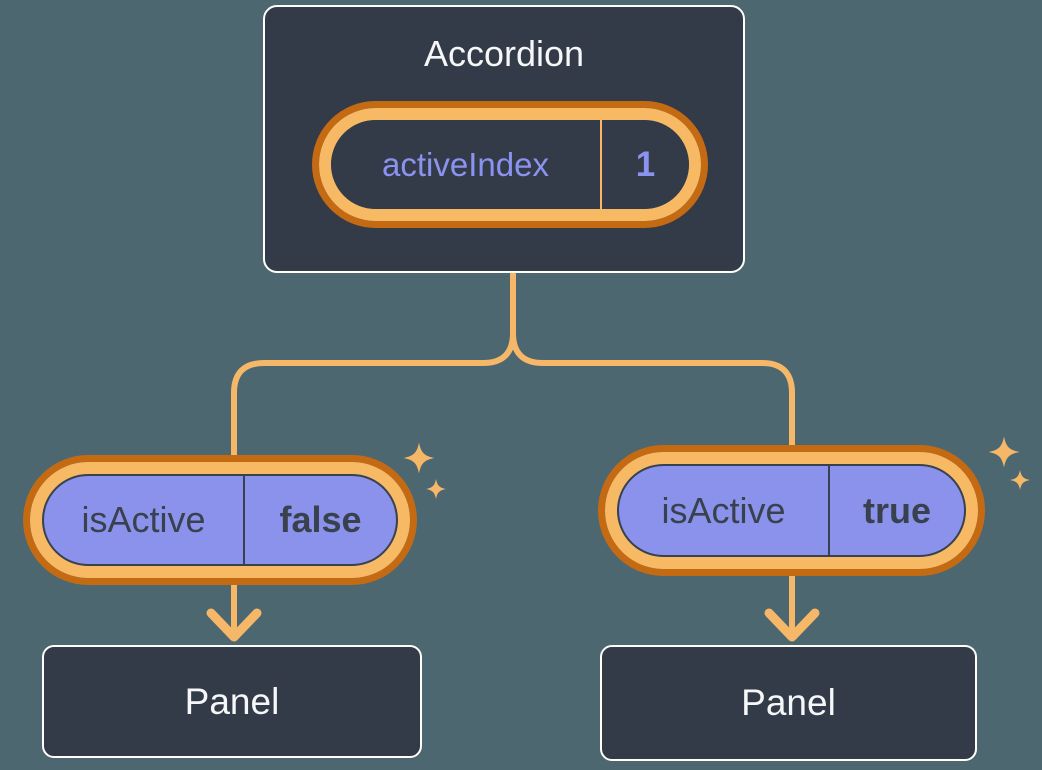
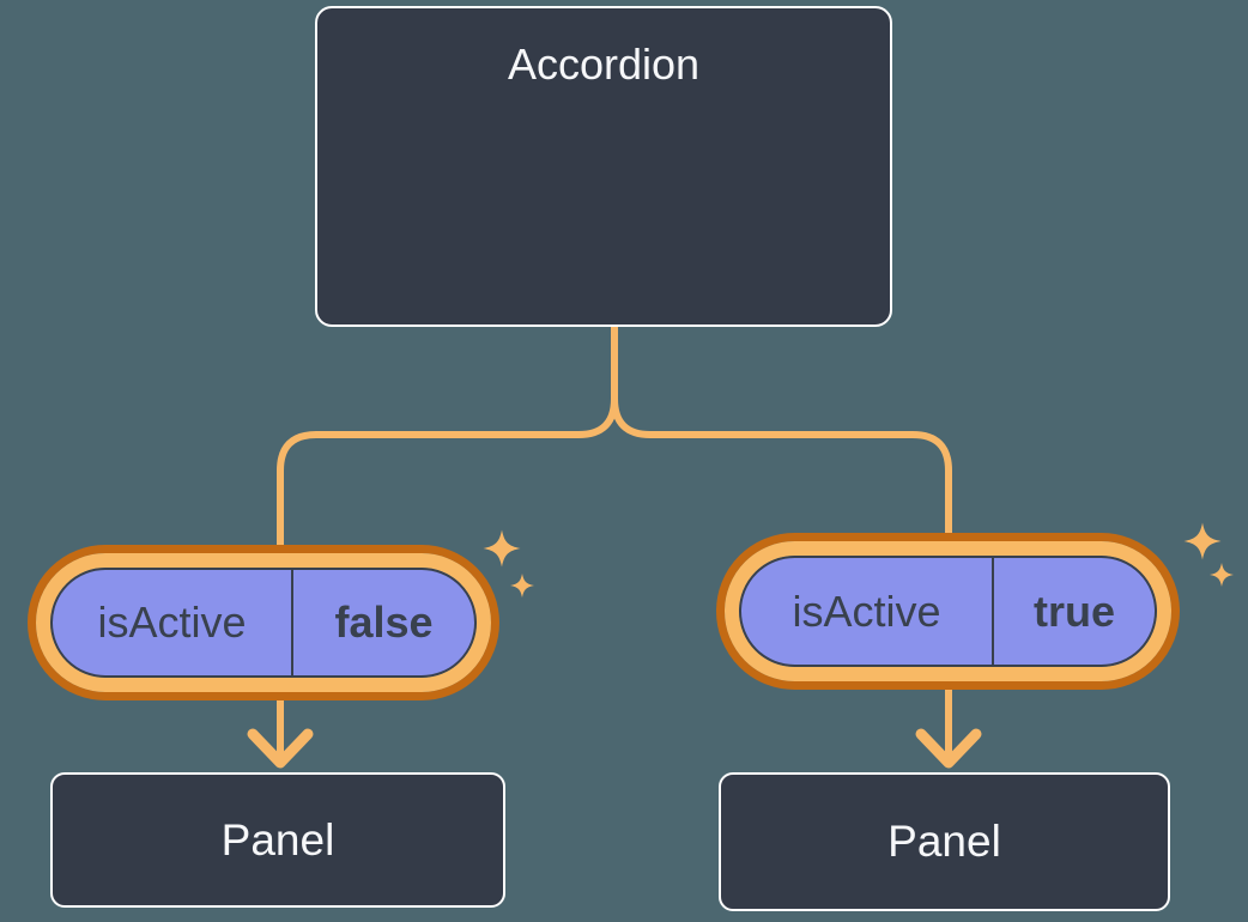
  Accordion
- activeIndex
- 1
  isActive
  false
  isActive
  true
  Panel
  Panel
